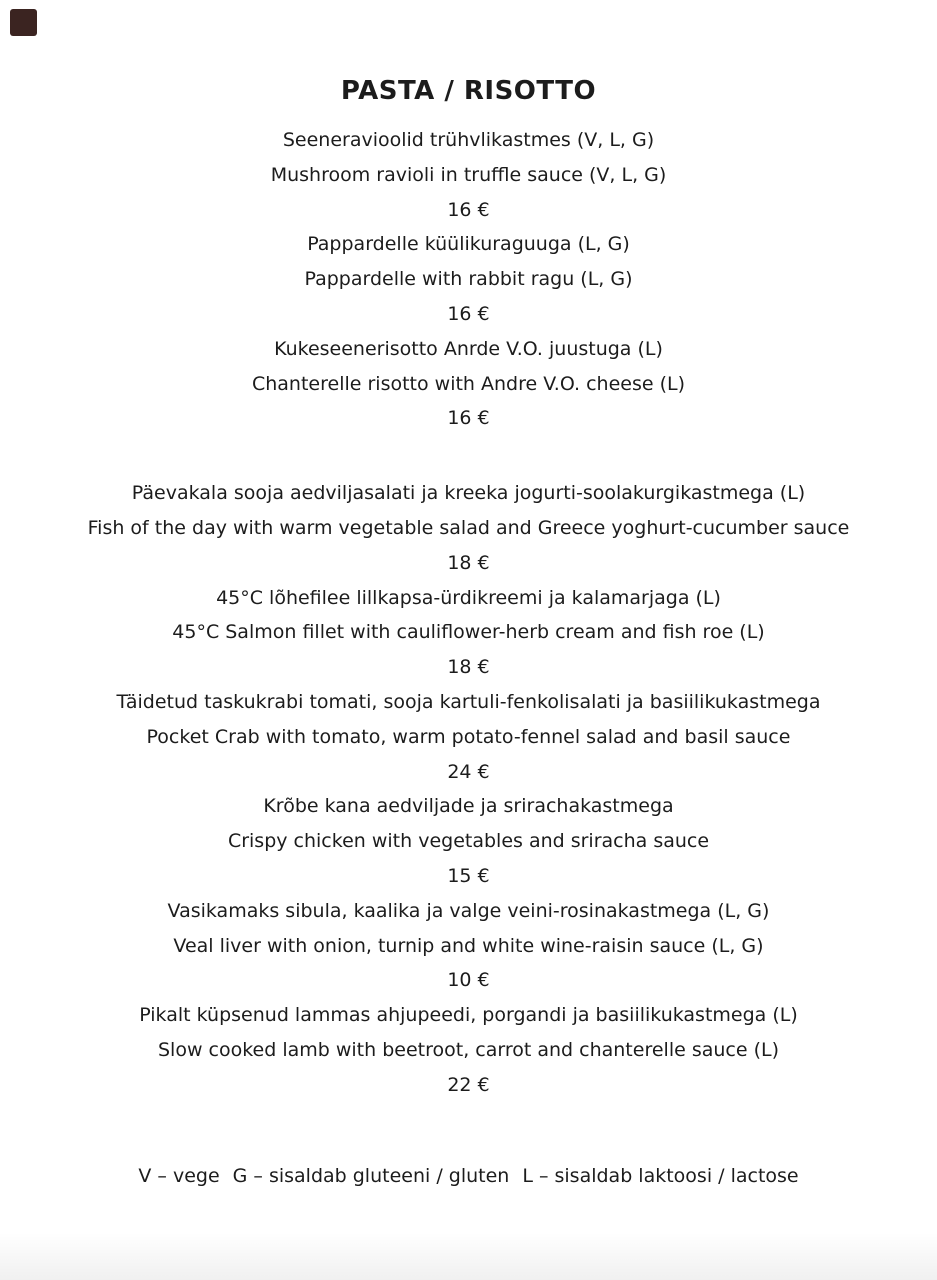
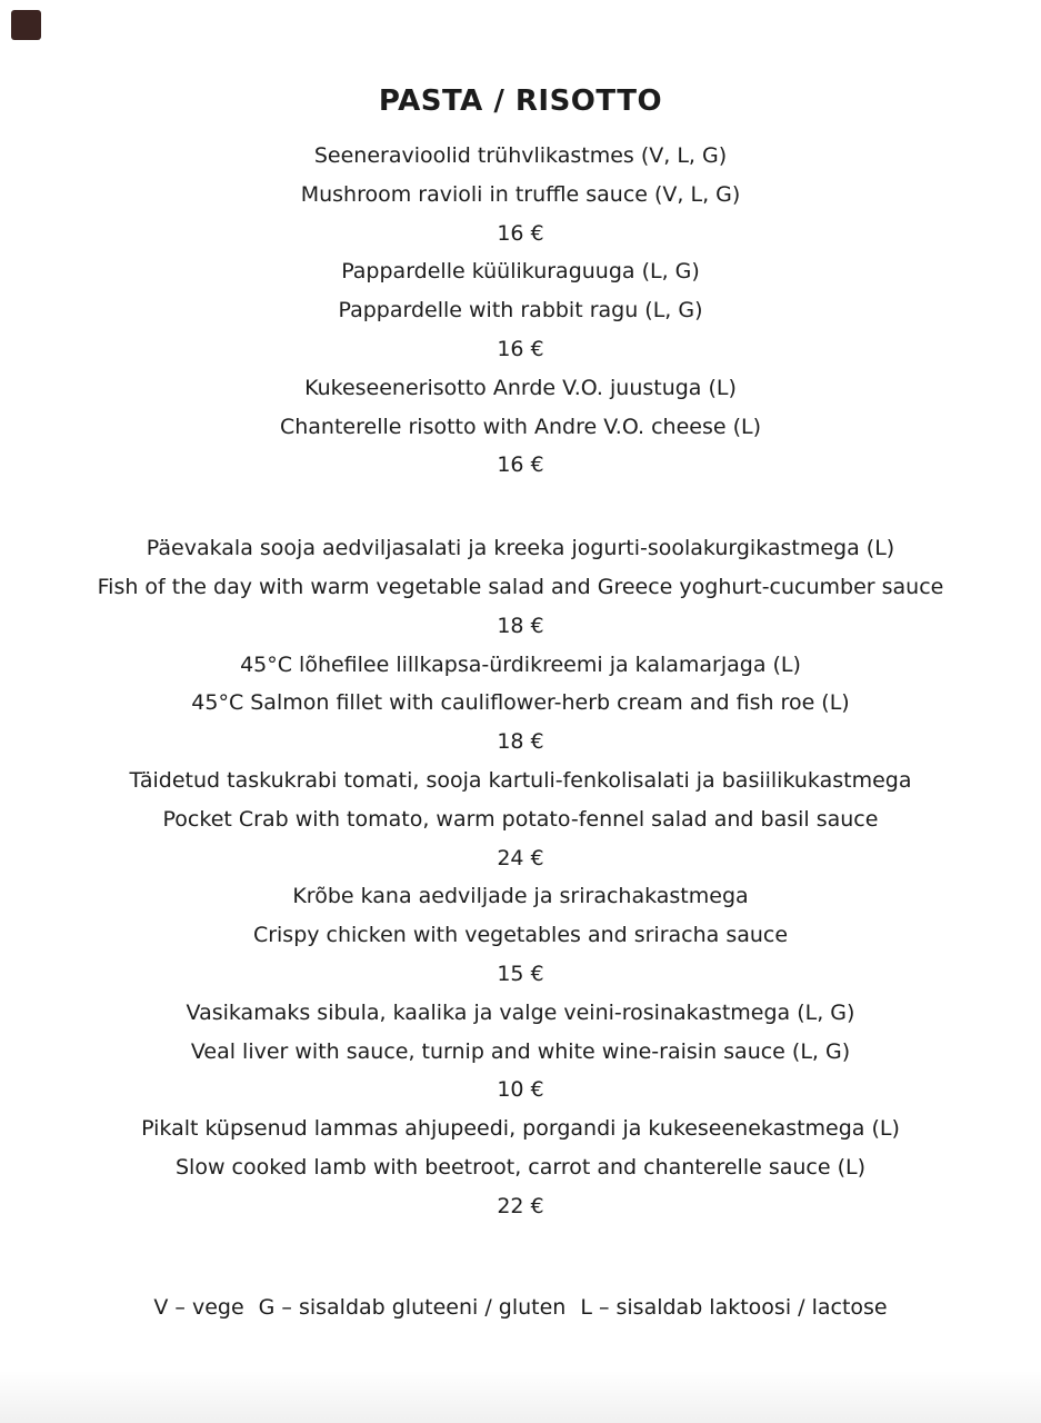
  PASTA / RISOTTO
  Seeneravioolid trühvlikastmes (V, L, G)
  Mushroom ravioli in truffle sauce (V, L, G)
  16 €
  Pappardelle küülikuraguuga (L, G)
  Pappardelle with rabbit ragu (L, G)
  16 €
  Kukeseenerisotto Anrde V.O. juustuga (L)
  Chanterelle risotto with Andre V.O. cheese (L)
  16 €
  Päevakala sooja aedviljasalati ja kreeka jogurti-soolakurgikastmega (L)
  Fish of the day with warm vegetable salad and Greece yoghurt-cucumber sauce
  18 €
  45°C lõhefilee lillkapsa-ürdikreemi ja kalamarjaga (L)
  45°C Salmon fillet with cauliflower-herb cream and fish roe (L)
  18 €
  Täidetud taskukrabi tomati, sooja kartuli-fenkolisalati ja basiilikukastmega
  Pocket Crab with tomato, warm potato-fennel salad and basil sauce
  24 €
  Krõbe kana aedviljade ja srirachakastmega
  Crispy chicken with vegetables and sriracha sauce
  15 €
  Vasikamaks sibula, kaalika ja valge veini-rosinakastmega (L, G)
- Veal liver with onion, turnip and white wine-raisin sauce (L, G)
+ Veal liver with sauce, turnip and white wine-raisin sauce (L, G)
  10 €
- Pikalt küpsenud lammas ahjupeedi, porgandi ja basiilikukastmega (L)
+ Pikalt küpsenud lammas ahjupeedi, porgandi ja kukeseenekastmega (L)
  Slow cooked lamb with beetroot, carrot and chanterelle sauce (L)
  22 €
  V – vege
  G – sisaldab gluteeni / gluten
  L – sisaldab laktoosi / lactose
